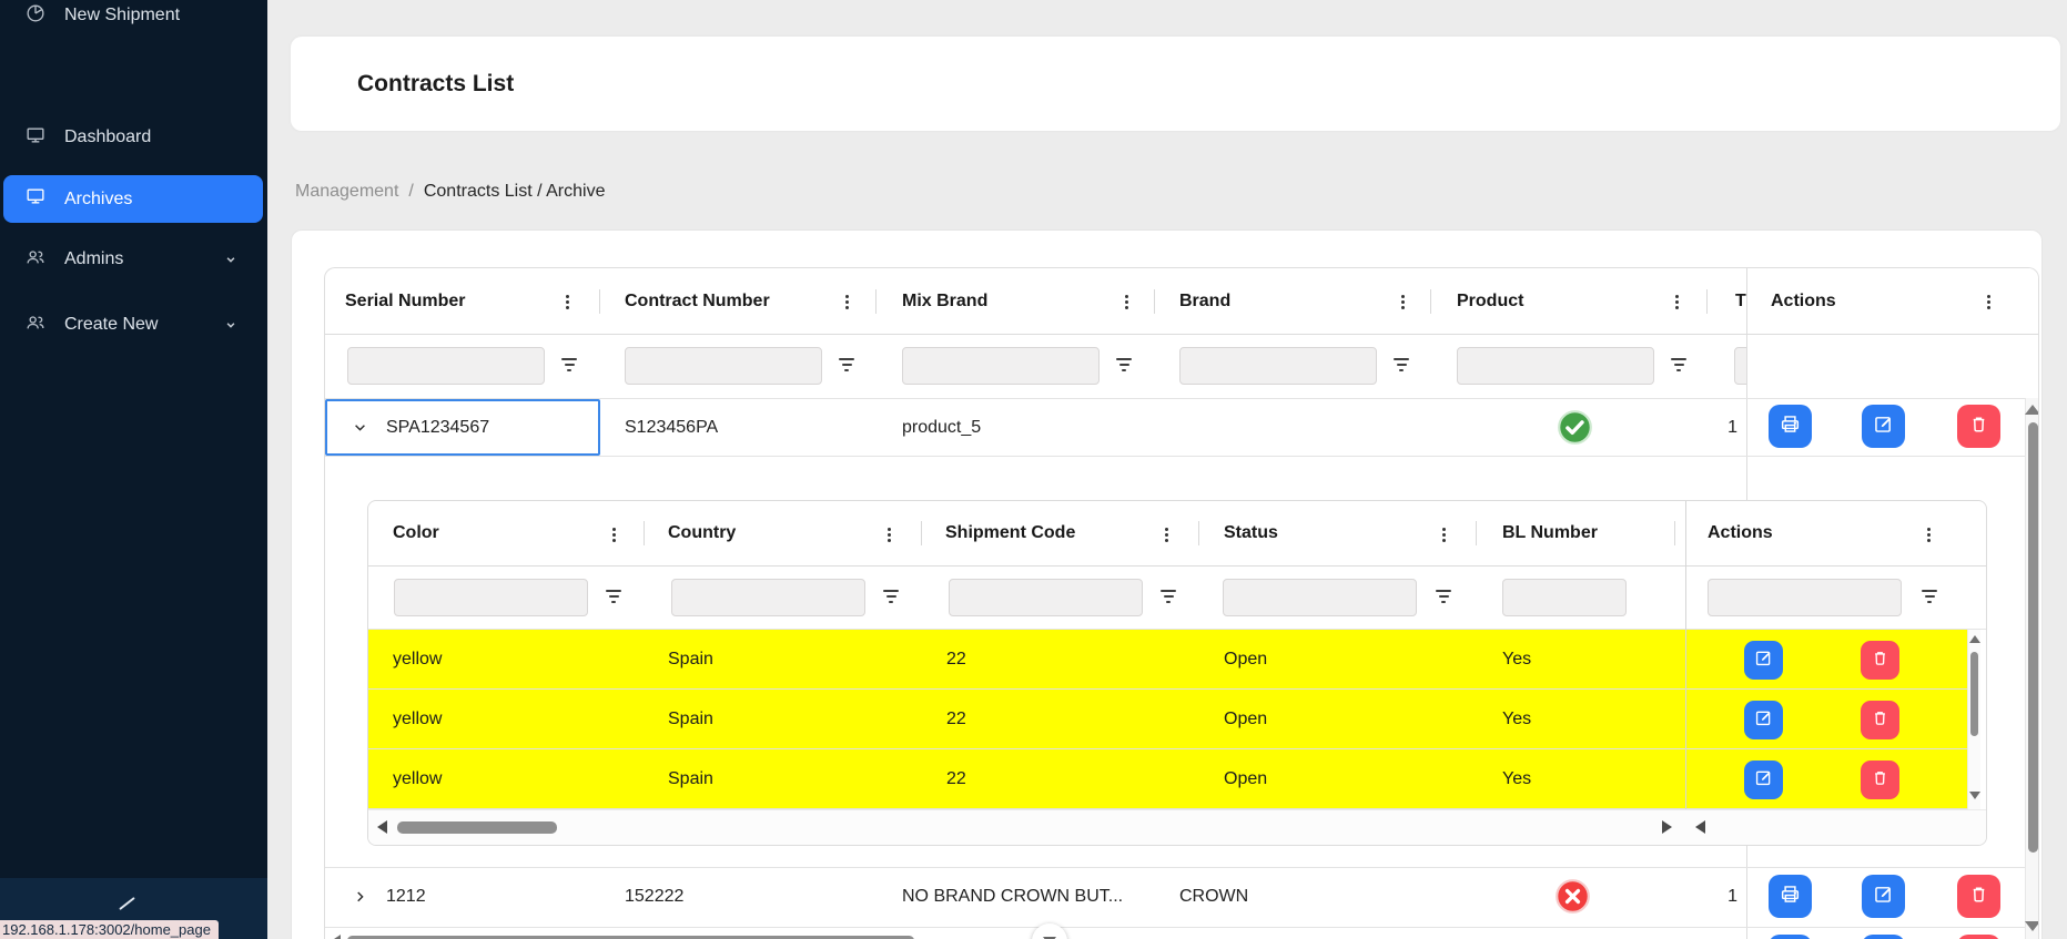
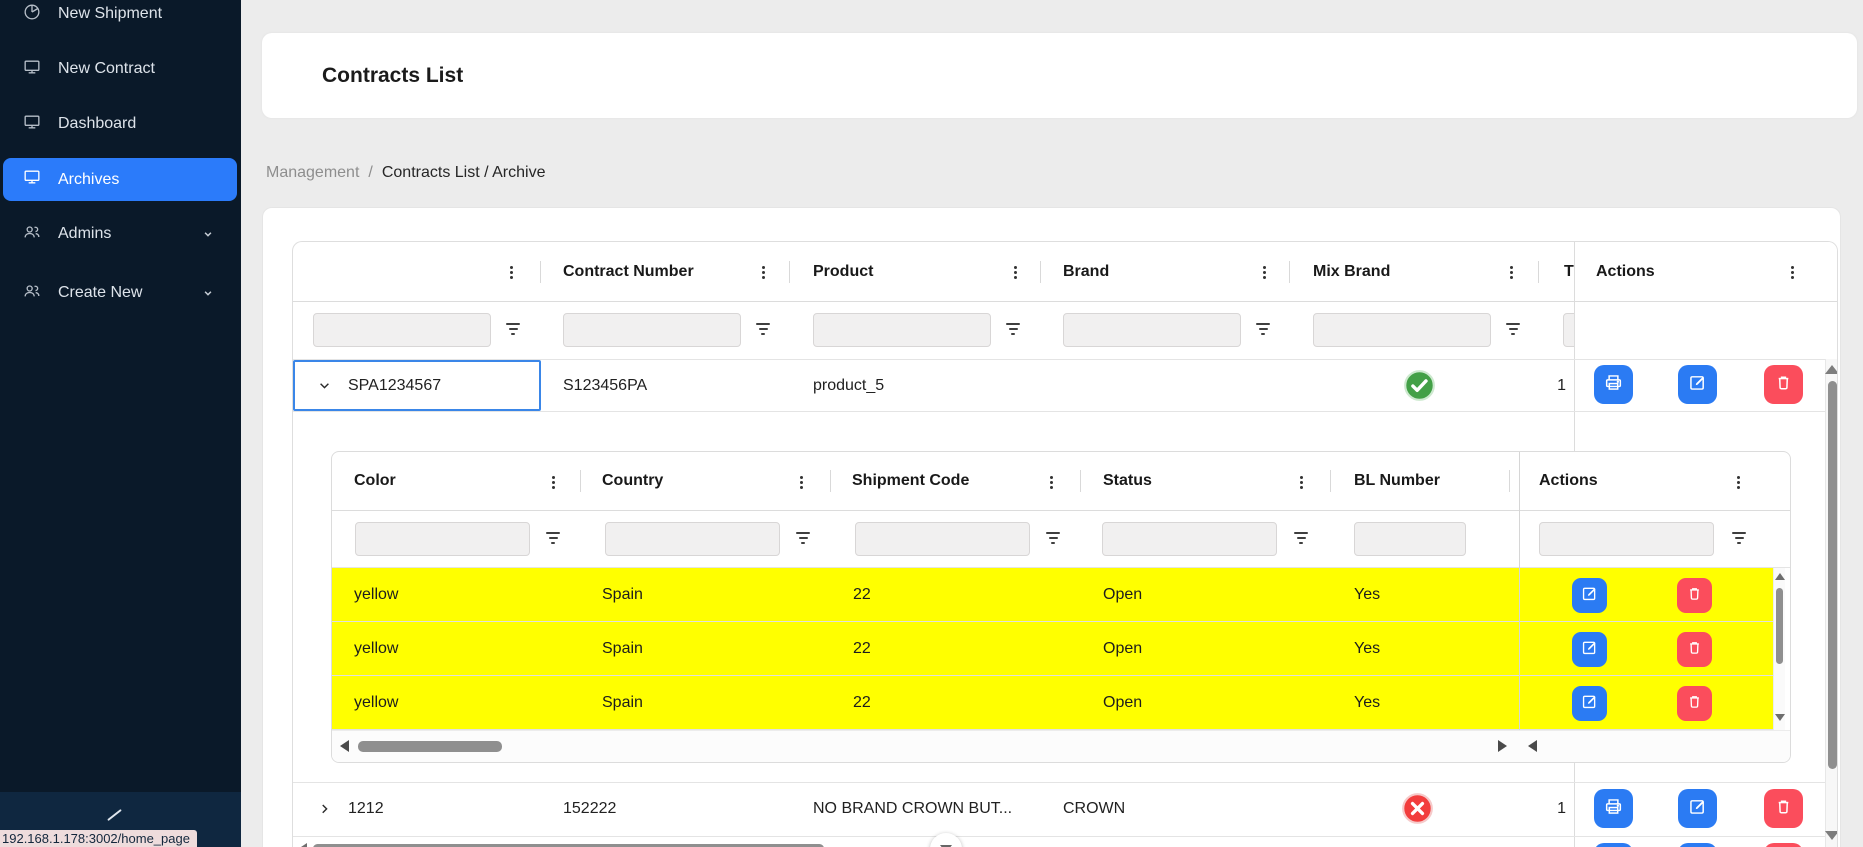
  New Shipment
+ New Contract
  Dashboard
  Archives
  Admins
  Create New
  192.168.1.178:3002/home_page
  Contracts List
  Management
  /
  Contracts List / Archive
- Serial Number
  Contract Number
- Mix Brand
+ Product
  Brand
- Product
+ Mix Brand
  T
  Actions
  SPA1234567
  S123456PA
  product_5
  1
  Color
  Country
  Shipment Code
  Status
  BL Number
  Actions
  yellow
  Spain
  22
  Open
  Yes
  yellow
  Spain
  22
  Open
  Yes
  yellow
  Spain
  22
  Open
  Yes
  1212
  152222
  NO BRAND CROWN BUT...
  CROWN
  1
